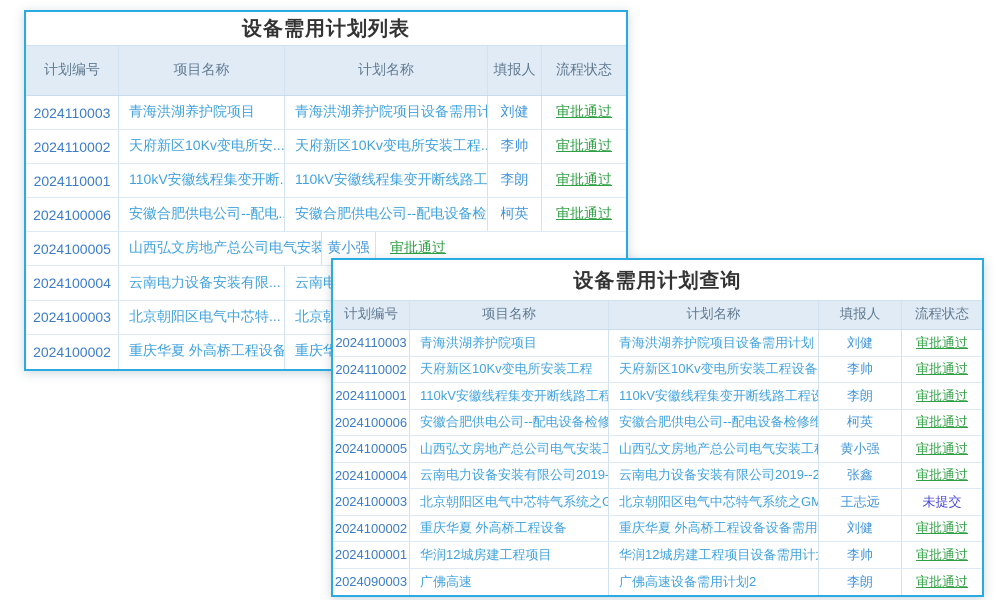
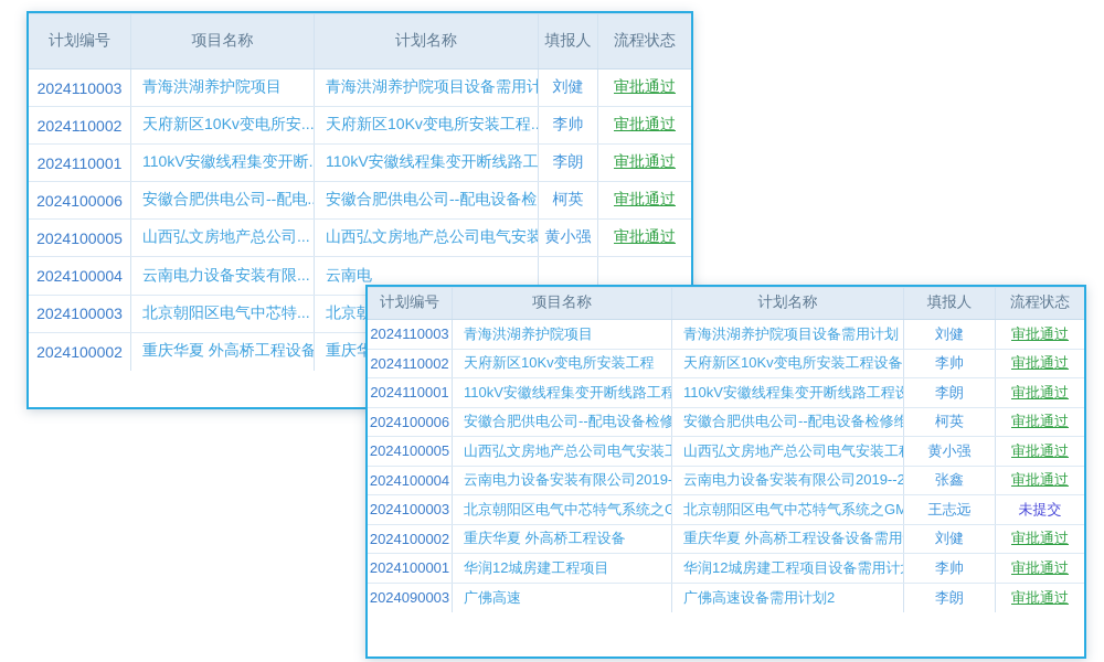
- 设备需用计划列表
  计划编号
  项目名称
  计划名称
  填报人
  流程状态
  2024110003
  青海洪湖养护院项目
  青海洪湖养护院项目设备需用计
  刘健
  审批通过
  2024110002
  天府新区10Kv变电所安...
  天府新区10Kv变电所安装工程..
  李帅
  审批通过
  2024110001
  110kV安徽线程集变开断.
  110kV安徽线程集变开断线路工
  李朗
  审批通过
  2024100006
  安徽合肥供电公司--配电..
  安徽合肥供电公司--配电设备检
  柯英
  审批通过
  2024100005
+ 山西弘文房地产总公司...
  山西弘文房地产总公司电气安装
  黄小强
  审批通过
  2024100004
  云南电力设备安装有限...
  云南电
  2024100003
  北京朝阳区电气中芯特...
  北京朝
  2024100002
  重庆华夏 外高桥工程设备
  重庆华
- 设备需用计划查询
  计划编号
  项目名称
  计划名称
  填报人
  流程状态
  2024110003
  青海洪湖养护院项目
  青海洪湖养护院项目设备需用计划
  刘健
  审批通过
  2024110002
  天府新区10Kv变电所安装工程
  天府新区10Kv变电所安装工程设备
  李帅
  审批通过
  2024110001
  110kV安徽线程集变开断线路工程
  110kV安徽线程集变开断线路工程设
  李朗
  审批通过
  2024100006
  安徽合肥供电公司--配电设备检修
  安徽合肥供电公司--配电设备检修维
  柯英
  审批通过
  2024100005
  山西弘文房地产总公司电气安装工
  山西弘文房地产总公司电气安装工
  黄小强
  审批通过
  2024100004
  云南电力设备安装有限公司2019-
  云南电力设备安装有限公司2019--2
  张鑫
  审批通过
  2024100003
  北京朝阳区电气中芯特气系统之G
  北京朝阳区电气中芯特气系统之GM
  王志远
  未提交
  2024100002
  重庆华夏 外高桥工程设备
  重庆华夏 外高桥工程设备设备需用
  刘健
  审批通过
  2024100001
  华润12城房建工程项目
  华润12城房建工程项目设备需用计
  李帅
  审批通过
  2024090003
  广佛高速
  广佛高速设备需用计划2
  李朗
  审批通过
